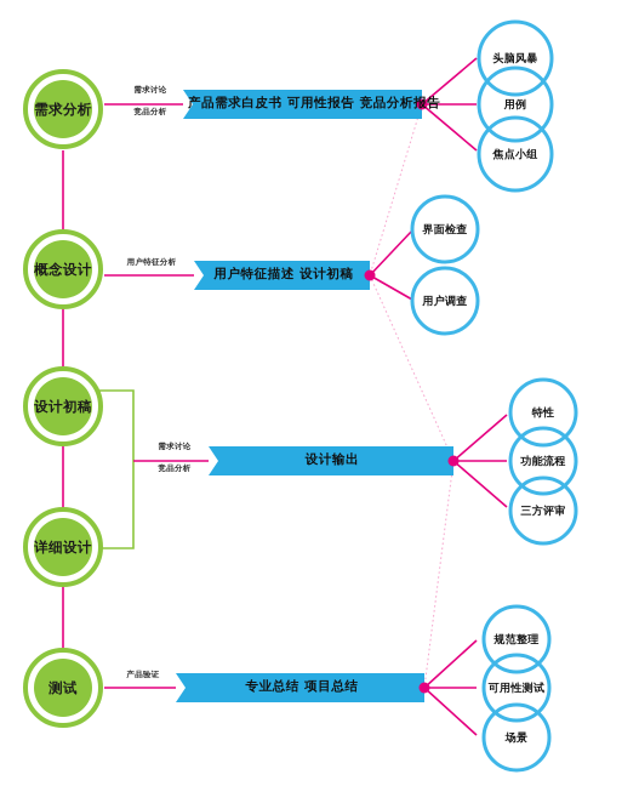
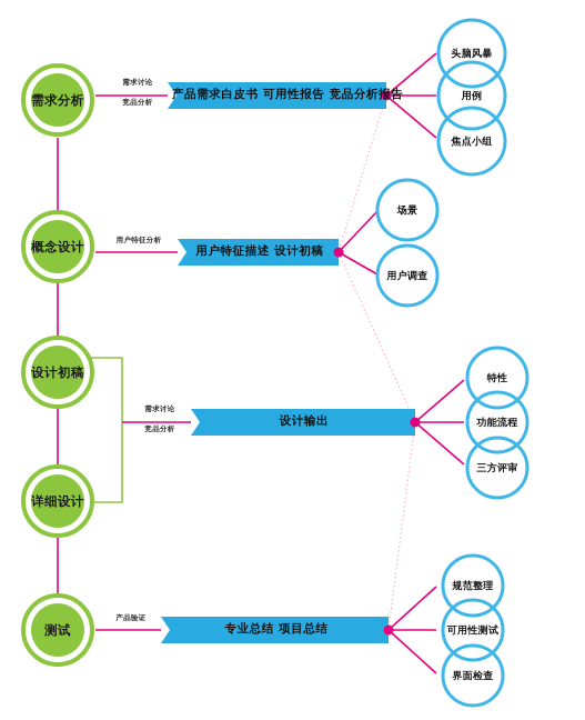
  需求分析
  概念设计
  设计初稿
  详细设计
  测试
  需求讨论
  竞品分析
  产品需求白皮书 可用性报告 竞品分析报告
  头脑风暴
  用例
  焦点小组
  用户特征分析
  用户特征描述 设计初稿
- 界面检查
+ 场景
  用户调查
  需求讨论
  竞品分析
  设计输出
  特性
  功能流程
  三方评审
  产品验证
  专业总结 项目总结
  规范整理
  可用性测试
- 场景
+ 界面检查
